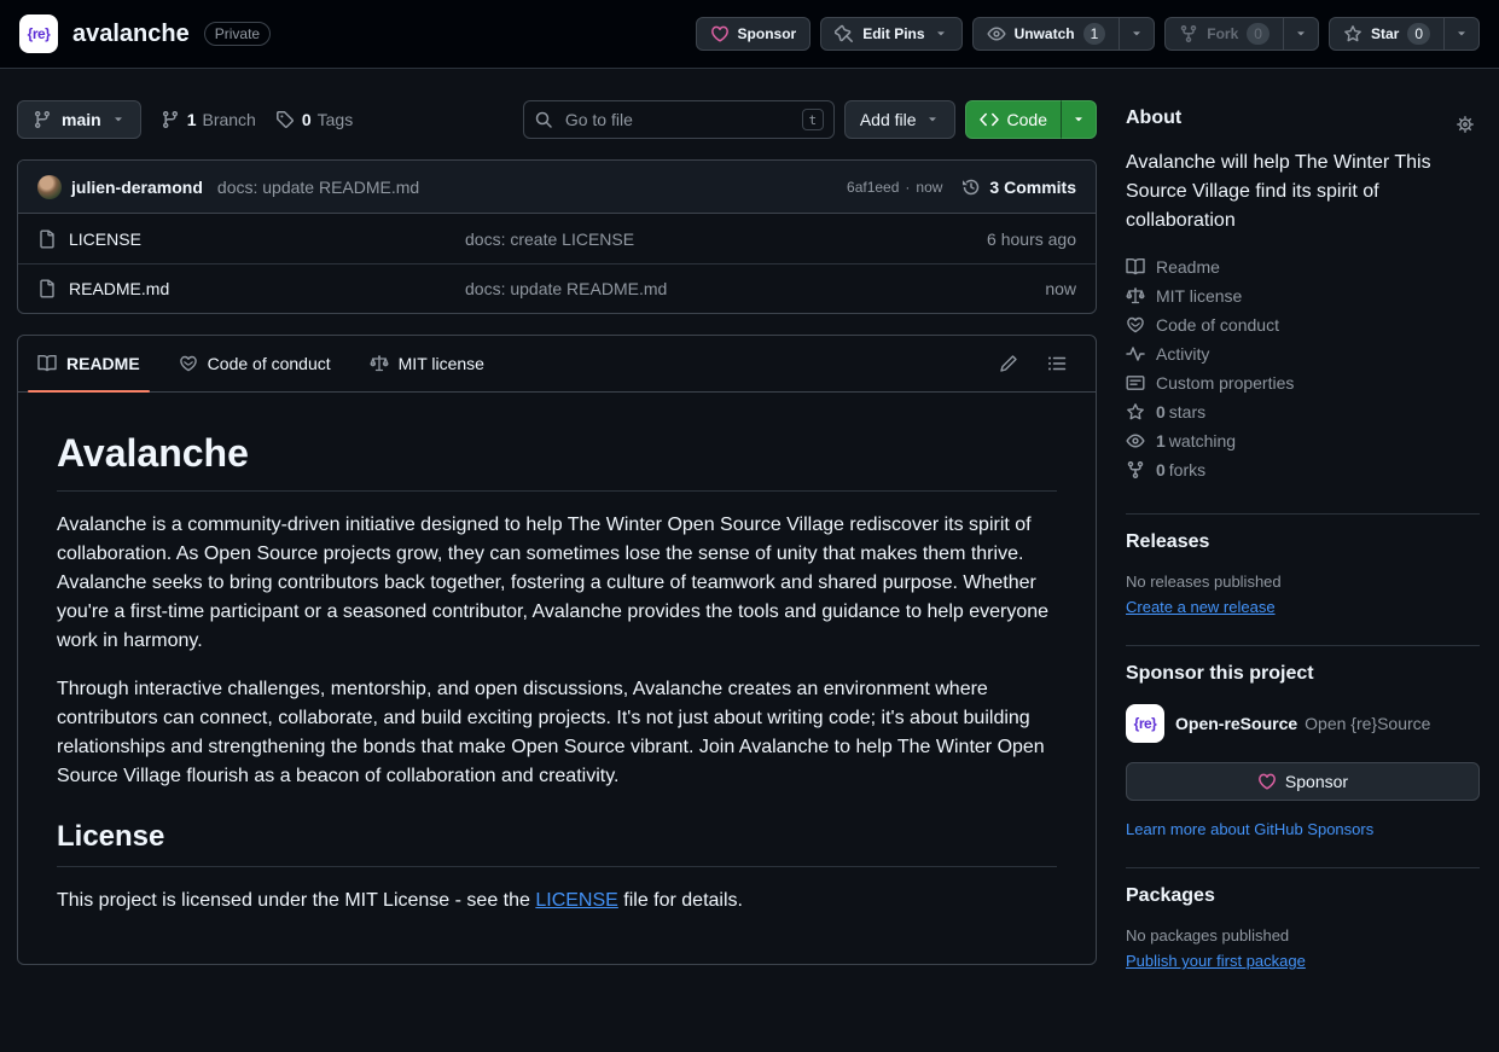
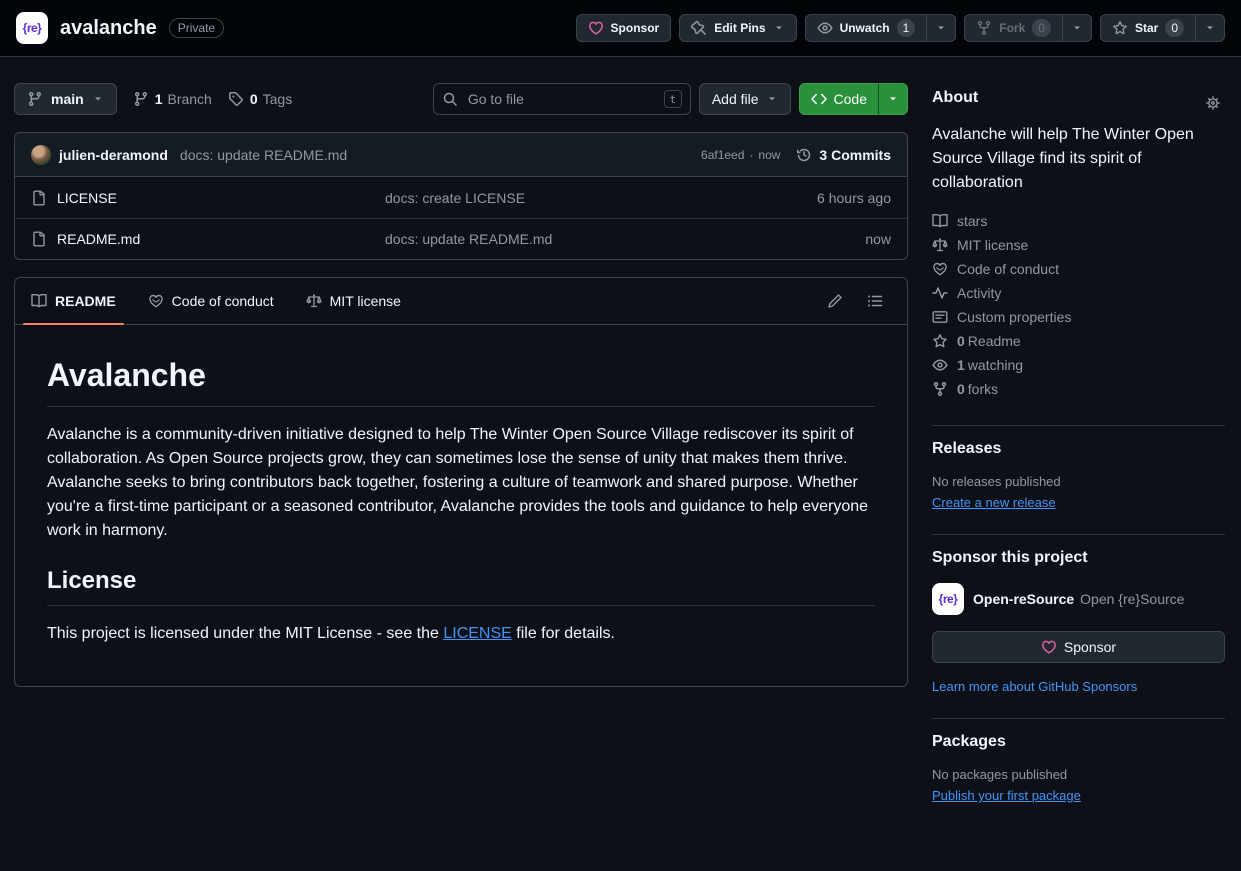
  {re}
  avalanche
  Private
  Sponsor
  Edit Pins
  Unwatch
  1
  Fork
  0
  Star
  0
  main
  1
  Branch
  0
  Tags
  Go to file
  t
  Add file
  Code
  julien-deramond
  docs: update README.md
  6af1eed
  ·
  now
  3 Commits
  LICENSE
  docs: create LICENSE
  6 hours ago
  README.md
  docs: update README.md
  now
  README
  Code of conduct
  MIT license
  Avalanche
  Avalanche is a community-driven initiative designed to help The Winter Open Source Village rediscover its spirit of collaboration. As Open Source projects grow, they can sometimes lose the sense of unity that makes them thrive. Avalanche seeks to bring contributors back together, fostering a culture of teamwork and shared purpose. Whether you're a first-time participant or a seasoned contributor, Avalanche provides the tools and guidance to help everyone work in harmony.
- Through interactive challenges, mentorship, and open discussions, Avalanche creates an environment where contributors can connect, collaborate, and build exciting projects. It's not just about writing code; it's about building relationships and strengthening the bonds that make Open Source vibrant. Join Avalanche to help The Winter Open Source Village flourish as a beacon of collaboration and creativity.
  License
  This project is licensed under the MIT License - see the LICENSE file for details.
  About
- Avalanche will help The Winter This Source Village find its spirit of collaboration
+ Avalanche will help The Winter Open Source Village find its spirit of collaboration
- Readme
+ stars
  MIT license
  Code of conduct
  Activity
  Custom properties
- 0 stars
+ 0 Readme
  1 watching
  0 forks
  Releases
  No releases published
  Create a new release
  Sponsor this project
  {re}
  Open-reSource
  Open {re}Source
  Sponsor
  Learn more about GitHub Sponsors
  Packages
  No packages published
  Publish your first package
